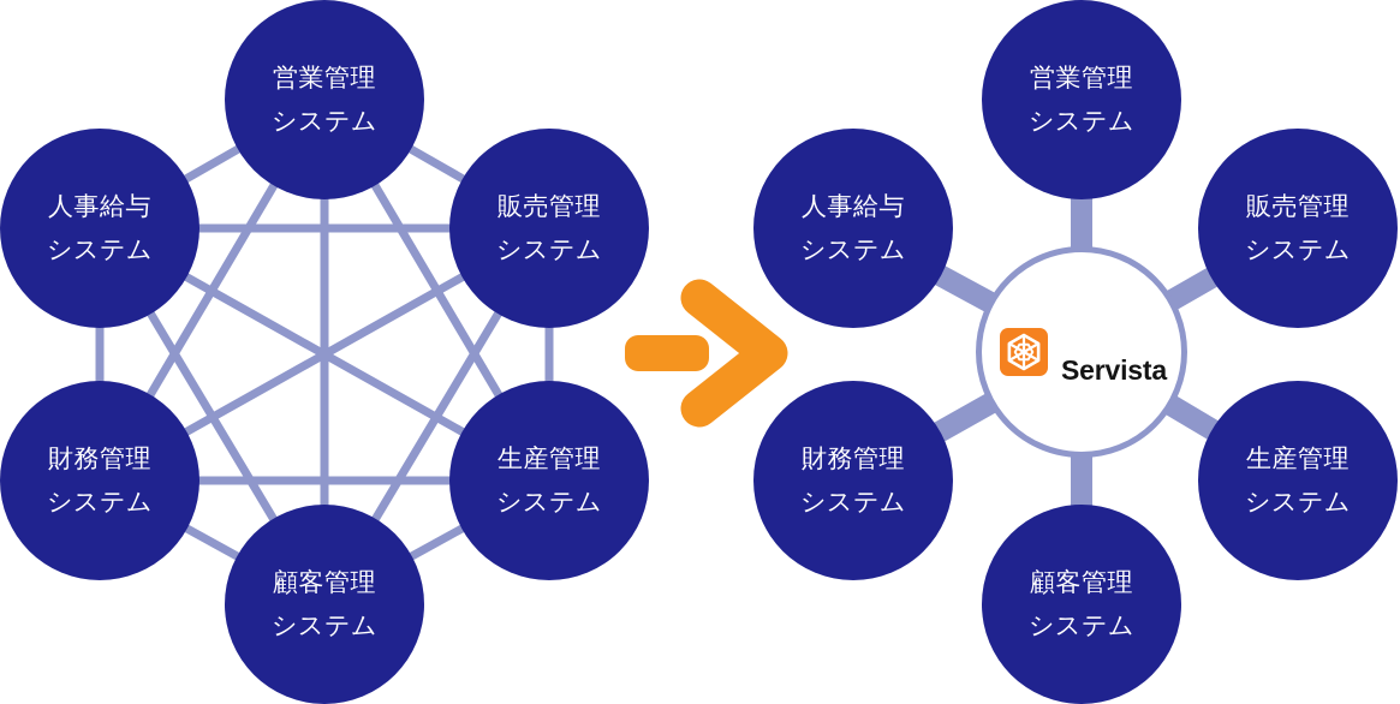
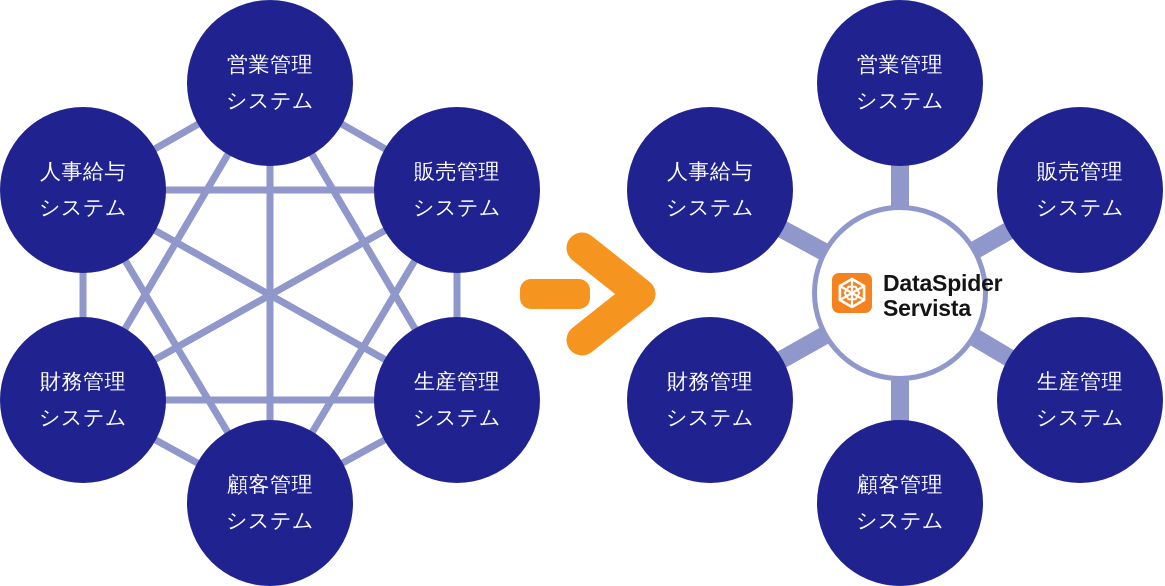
  営業管理
  システム
  販売管理
  システム
  生産管理
  システム
  顧客管理
  システム
  財務管理
  システム
  人事給与
  システム
  営業管理
  システム
  販売管理
  システム
  生産管理
  システム
  顧客管理
  システム
  財務管理
  システム
  人事給与
  システム
+ DataSpider
  Servista
